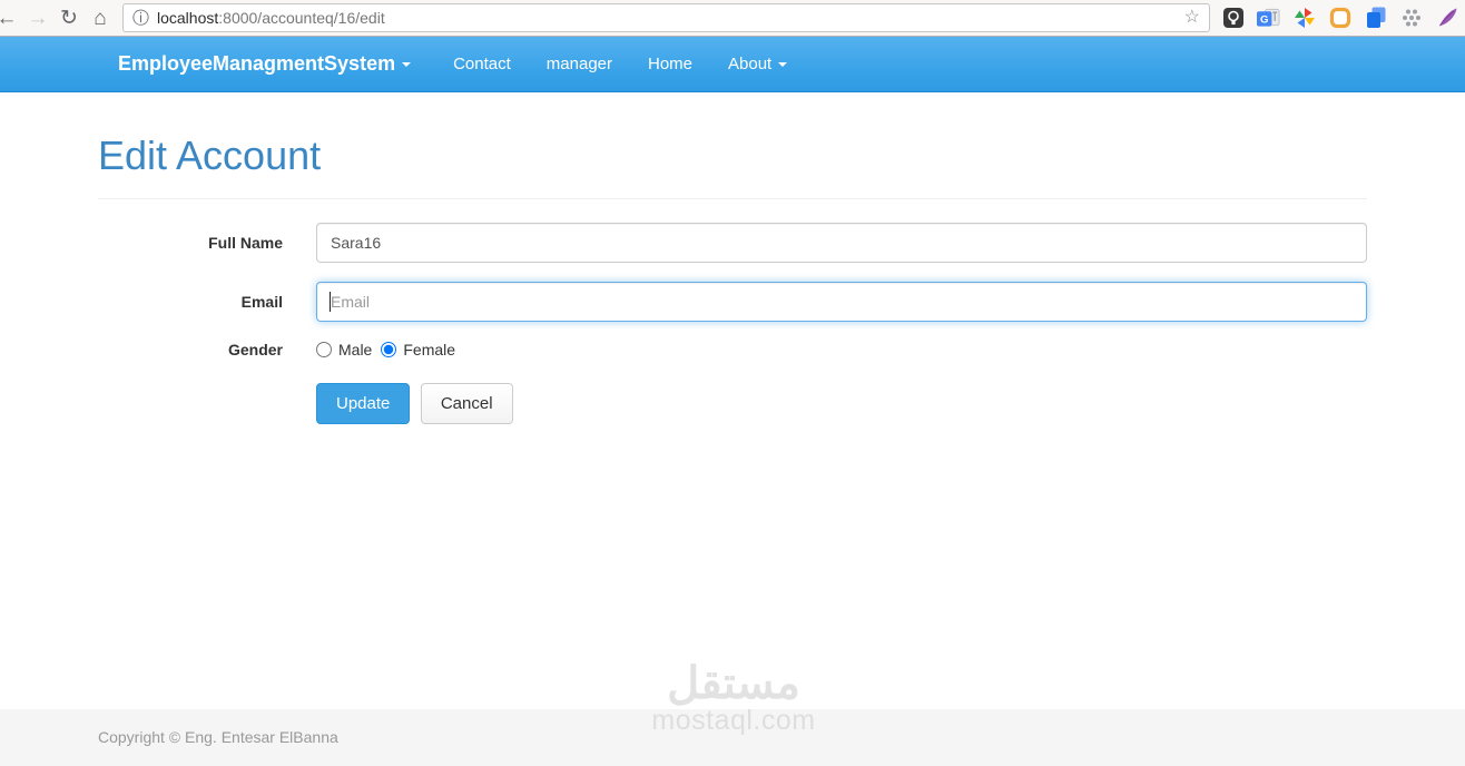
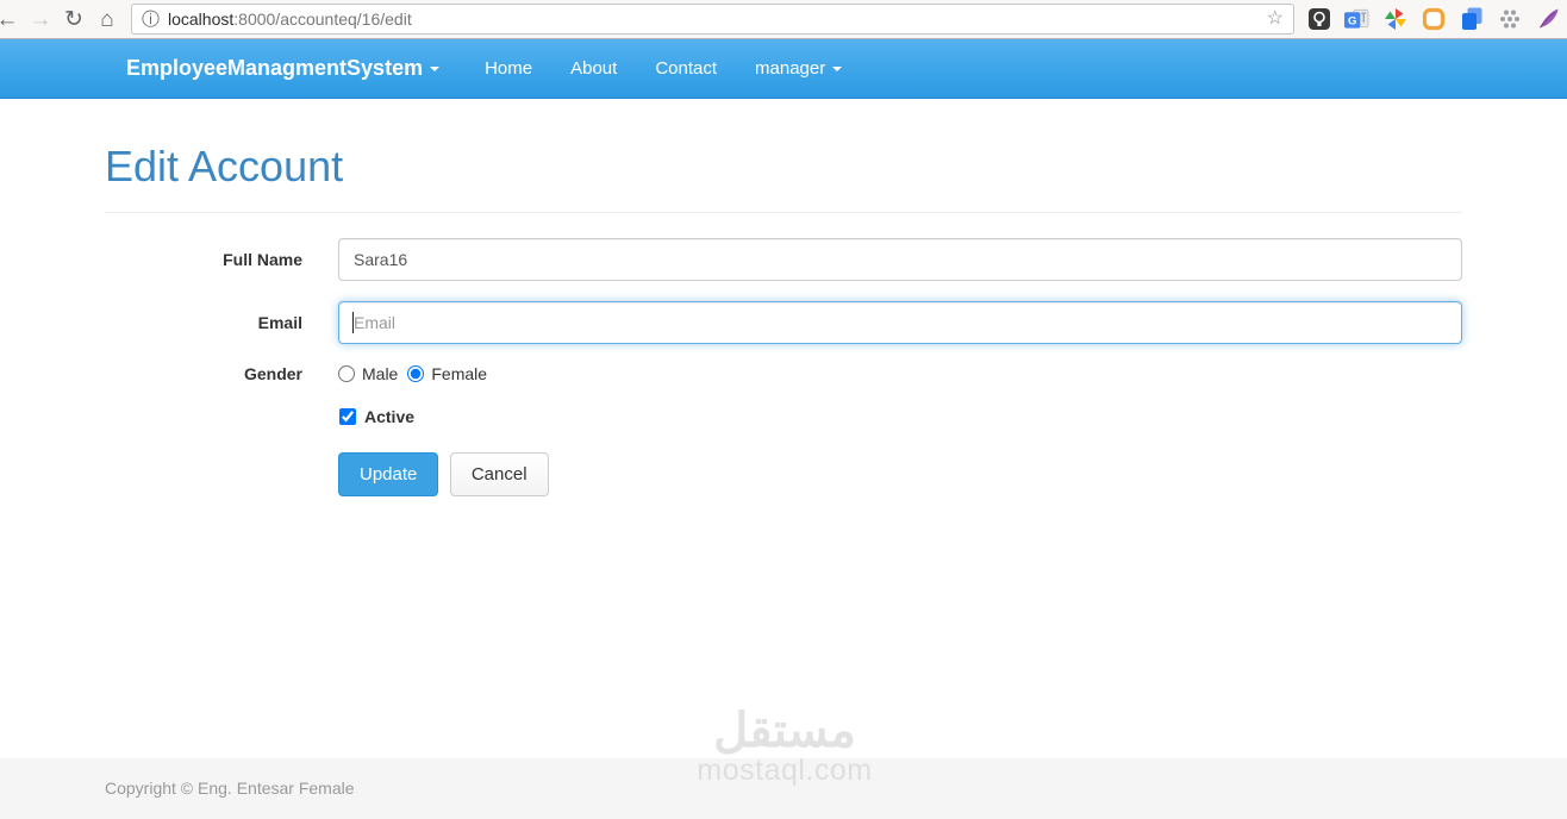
  ←
  →
  ↻
  ⌂
  ⓘ
  localhost:8000/accounteq/16/edit
  ☆
  G
  EmployeeManagmentSystem
- Contact
+ Home
- manager
+ About
- Home
+ Contact
- About
+ manager
  Edit Account
  Full Name
  Sara16
  Email
  Email
  Gender
  Male
  Female
+ Active
  Update Cancel
  مستقل
  mostaql.com
- Copyright © Eng. Entesar ElBanna
+ Copyright © Eng. Entesar Female
